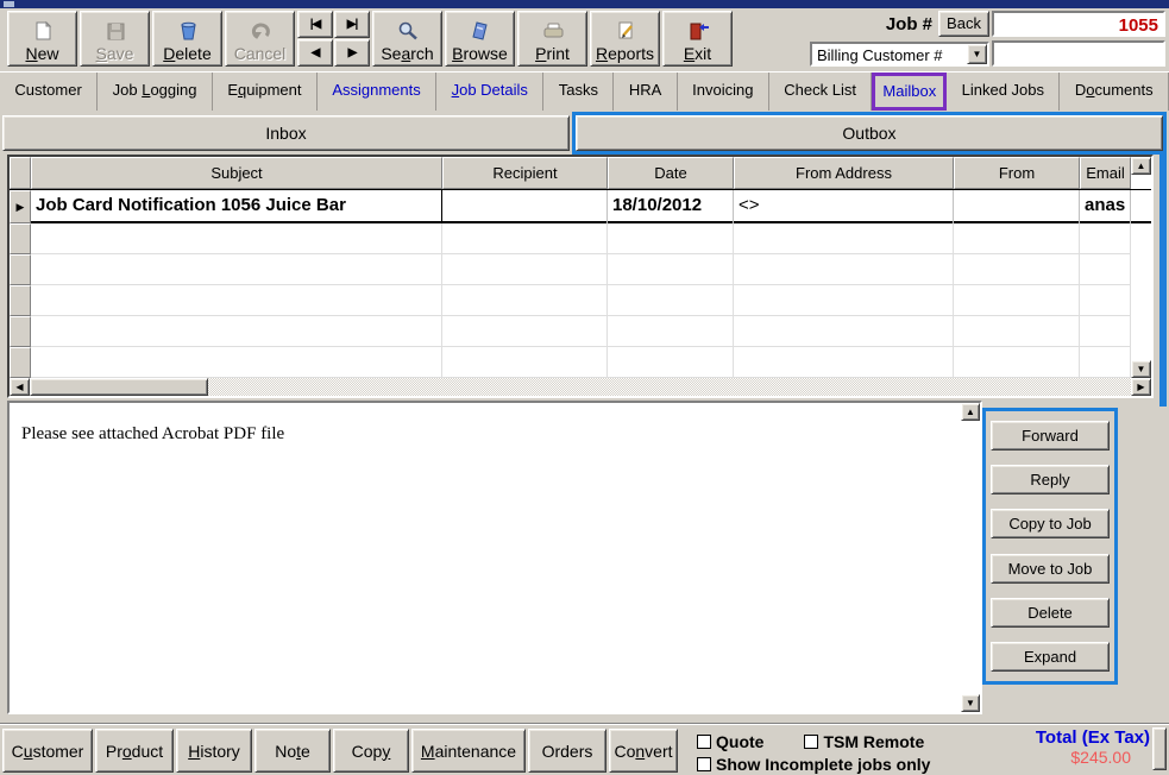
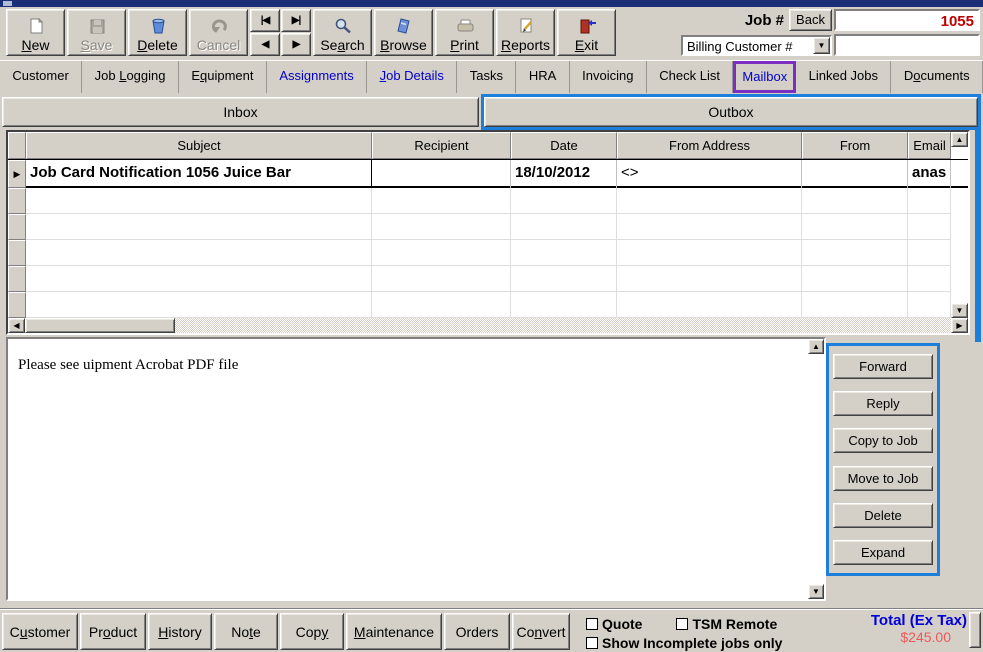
  New
  Save
  Delete
  Cancel
  |◀
  ▶|
  ◀
  ▶
  Search
  Browse
  Print
  Reports
  Exit
  Job #
  Back
  1055
  Billing Customer #
  ▼
  Customer
  Job Logging
  Equipment
  Assignments
  Job Details
  Tasks
  HRA
  Invoicing
  Check List
  Mailbox
  Linked Jobs
  Documents
  Inbox
  Outbox
  Subject
  Recipient
  Date
  From Address
  From
  Email
  ▶
  Job Card Notification 1056 Juice Bar
  18/10/2012
  <>
  anas
  ▲
  ▼
  ◀
  ▶
- Please see attached Acrobat PDF file
+ Please see uipment Acrobat PDF file
  ▲
  ▼
  Forward
  Reply
  Copy to Job
  Move to Job
  Delete
  Expand
  Customer
  Product
  History
  Note
  Copy
  Maintenance
  Orders
  Convert
  Quote
  TSM Remote
  Show Incomplete jobs only
  Total (Ex Tax)
  $245.00
